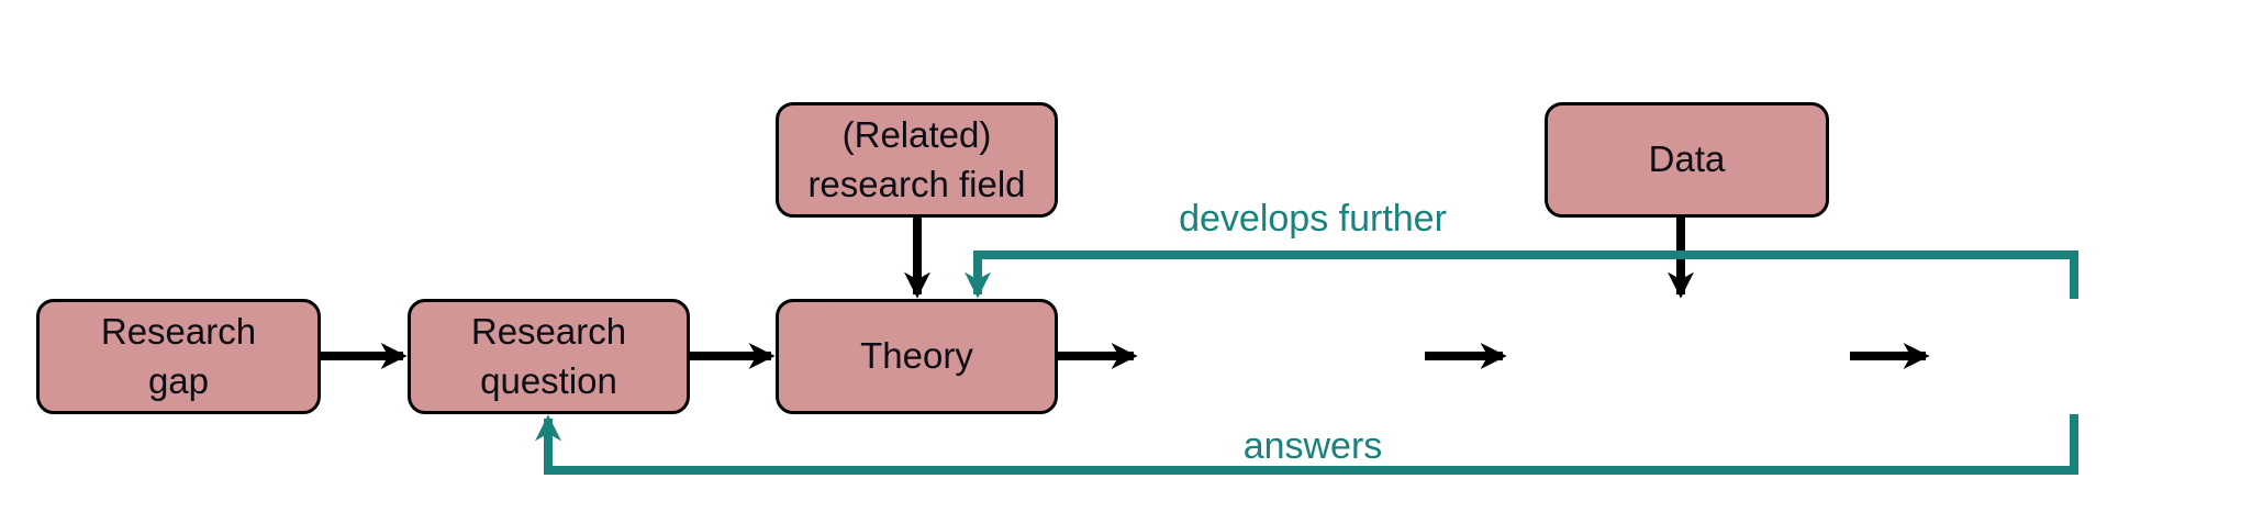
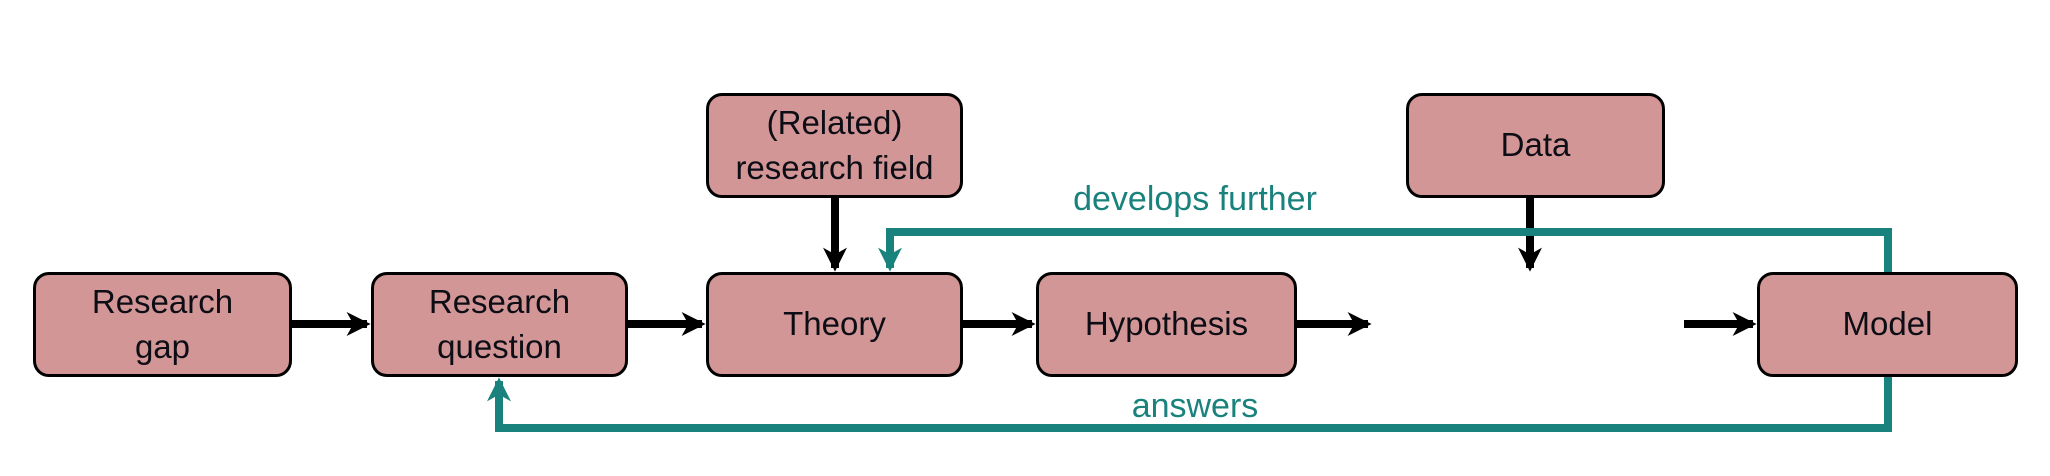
  Research
  gap
  Research
  question
  Theory
+ Hypothesis
+ Model
  (Related)
  research field
  Data
  develops further
  answers
